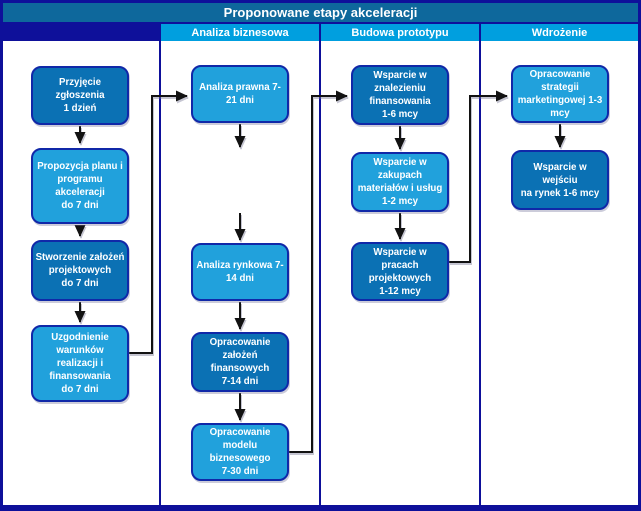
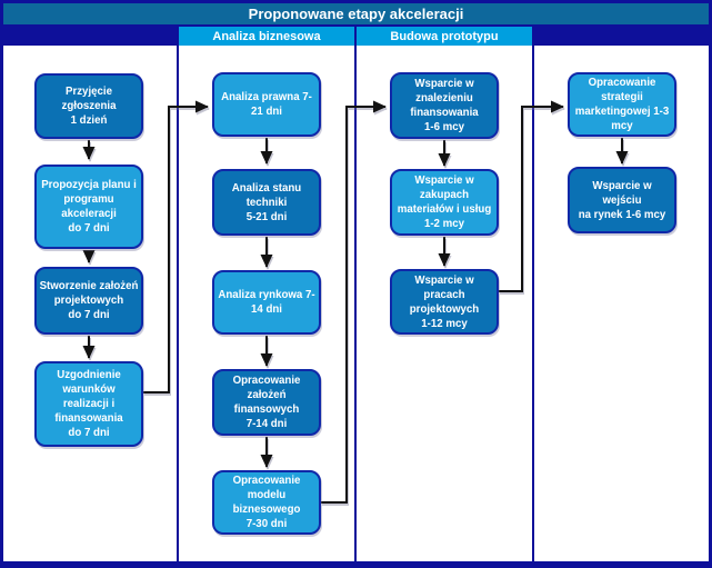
  Proponowane etapy akceleracji
  Analiza biznesowa
  Budowa prototypu
- Wdrożenie
  Przyjęcie
  zgłoszenia
  1 dzień
  Propozycja planu i
  programu
  akceleracji
  do 7 dni
  Stworzenie założeń
  projektowych
  do 7 dni
  Uzgodnienie
  warunków
  realizacji i
  finansowania
  do 7 dni
  Analiza prawna 7-
  21 dni
+ Analiza stanu
+ techniki
+ 5-21 dni
  Analiza rynkowa 7-
  14 dni
  Opracowanie
  założeń
  finansowych
  7-14 dni
  Opracowanie
  modelu
  biznesowego
  7-30 dni
  Wsparcie w
  znalezieniu
  finansowania
  1-6 mcy
  Wsparcie w
  zakupach
  materiałów i usług
  1-2 mcy
  Wsparcie w
  pracach
  projektowych
  1-12 mcy
  Opracowanie
  strategii
  marketingowej 1-3
  mcy
  Wsparcie w wejściu
  na rynek 1-6 mcy
